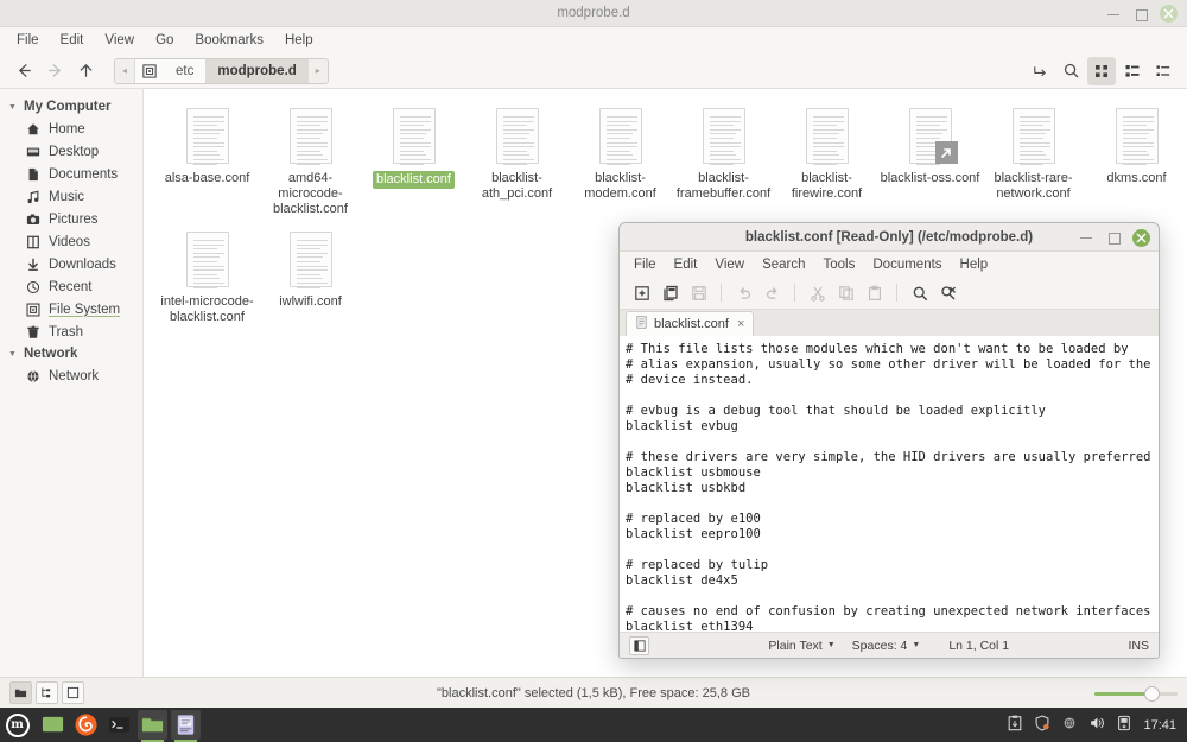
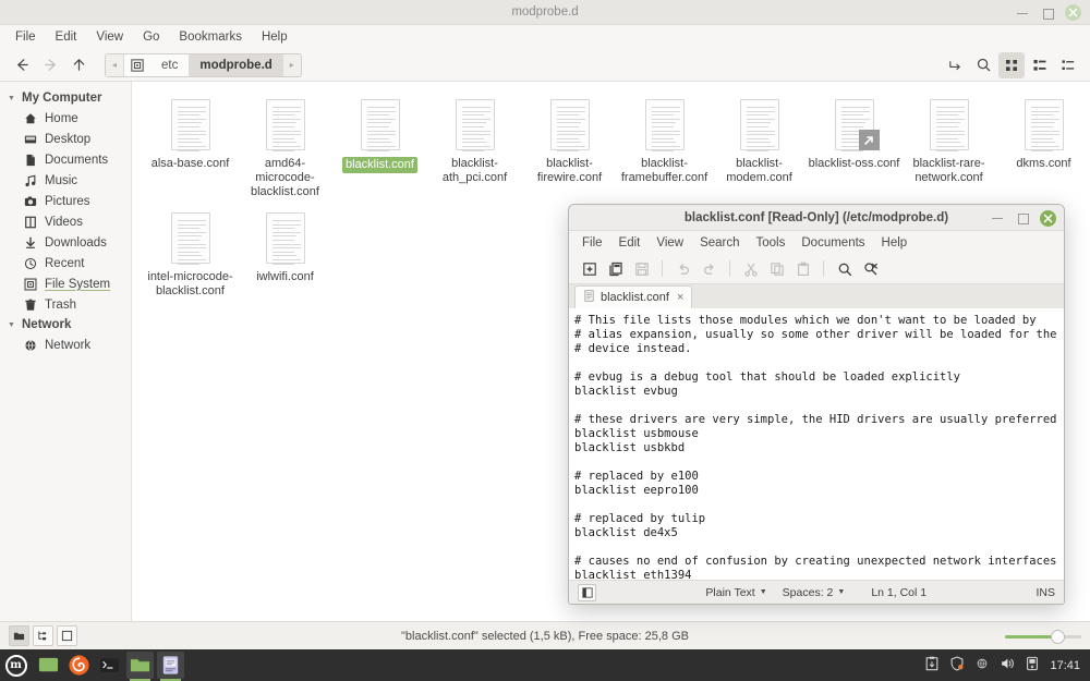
  modprobe.d
  File
  Edit
  View
  Go
  Bookmarks
  Help
  ◂
  etc
  modprobe.d
  ▸
  My Computer
  Home
  Desktop
  Documents
  Music
  Pictures
  Videos
  Downloads
  Recent
  File System
  Trash
  Network
  Network
  alsa-base.conf
  amd64-microcode-blacklist.conf
  blacklist.conf
  blacklist-ath_pci.conf
- blacklist-modem.conf
+ blacklist-firewire.conf
  blacklist-framebuffer.conf
- blacklist-firewire.conf
+ blacklist-modem.conf
  blacklist-oss.conf
  blacklist-rare-network.conf
  dkms.conf
  intel-microcode-blacklist.conf
  iwlwifi.conf
  "blacklist.conf" selected (1,5 kB), Free space: 25,8 GB
  blacklist.conf [Read-Only] (/etc/modprobe.d)
  File
  Edit
  View
  Search
  Tools
  Documents
  Help
  blacklist.conf
  ×
  # This file lists those modules which we don't want to be loaded by
  # alias expansion, usually so some other driver will be loaded for the
  # device instead.
  # evbug is a debug tool that should be loaded explicitly
  blacklist evbug
  # these drivers are very simple, the HID drivers are usually preferred
  blacklist usbmouse
  blacklist usbkbd
  # replaced by e100
  blacklist eepro100
  # replaced by tulip
  blacklist de4x5
  # causes no end of confusion by creating unexpected network interfaces
  blacklist eth1394
  Plain Text
- Spaces: 4
+ Spaces: 2
  Ln 1, Col 1
  INS
  m
  17:41
